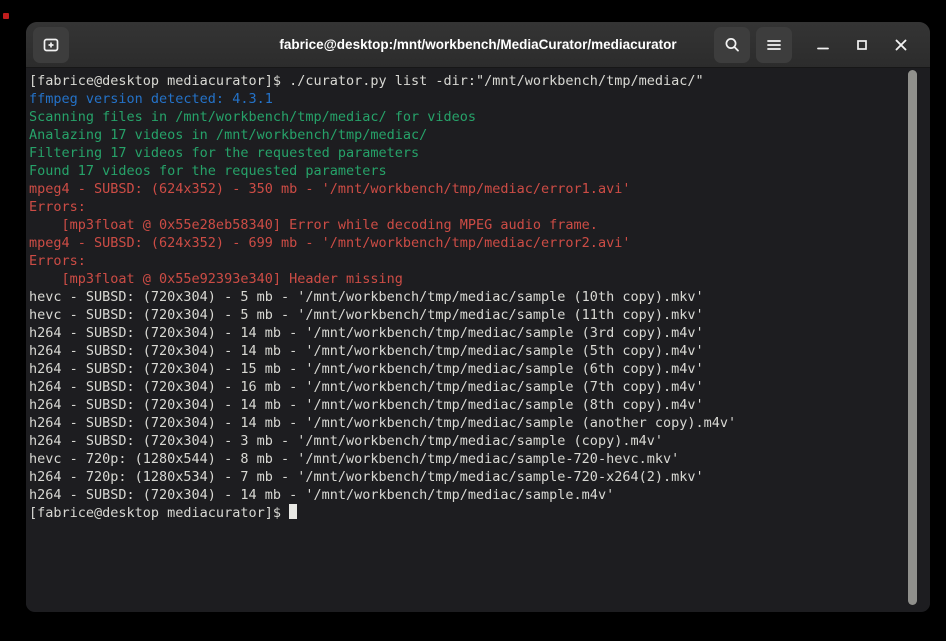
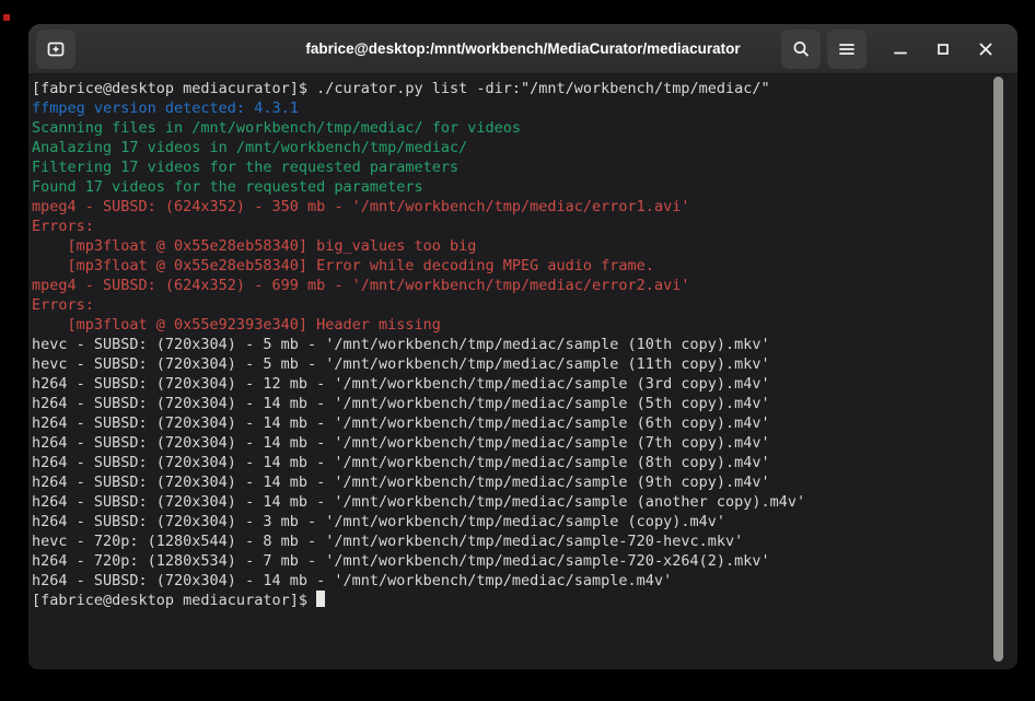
  fabrice@desktop:/mnt/workbench/MediaCurator/mediacurator
  [fabrice@desktop mediacurator]$ ./curator.py list -dir:"/mnt/workbench/tmp/mediac/"
  ffmpeg version detected: 4.3.1
  Scanning files in /mnt/workbench/tmp/mediac/ for videos
  Analazing 17 videos in /mnt/workbench/tmp/mediac/
  Filtering 17 videos for the requested parameters
  Found 17 videos for the requested parameters
  mpeg4 - SUBSD: (624x352) - 350 mb - '/mnt/workbench/tmp/mediac/error1.avi'
  Errors:
+ [mp3float @ 0x55e28eb58340] big_values too big
  [mp3float @ 0x55e28eb58340] Error while decoding MPEG audio frame.
  mpeg4 - SUBSD: (624x352) - 699 mb - '/mnt/workbench/tmp/mediac/error2.avi'
  Errors:
  [mp3float @ 0x55e92393e340] Header missing
  hevc - SUBSD: (720x304) - 5 mb - '/mnt/workbench/tmp/mediac/sample (10th copy).mkv'
  hevc - SUBSD: (720x304) - 5 mb - '/mnt/workbench/tmp/mediac/sample (11th copy).mkv'
- h264 - SUBSD: (720x304) - 14 mb - '/mnt/workbench/tmp/mediac/sample (3rd copy).m4v'
+ h264 - SUBSD: (720x304) - 12 mb - '/mnt/workbench/tmp/mediac/sample (3rd copy).m4v'
  h264 - SUBSD: (720x304) - 14 mb - '/mnt/workbench/tmp/mediac/sample (5th copy).m4v'
- h264 - SUBSD: (720x304) - 15 mb - '/mnt/workbench/tmp/mediac/sample (6th copy).m4v'
+ h264 - SUBSD: (720x304) - 14 mb - '/mnt/workbench/tmp/mediac/sample (6th copy).m4v'
- h264 - SUBSD: (720x304) - 16 mb - '/mnt/workbench/tmp/mediac/sample (7th copy).m4v'
+ h264 - SUBSD: (720x304) - 14 mb - '/mnt/workbench/tmp/mediac/sample (7th copy).m4v'
  h264 - SUBSD: (720x304) - 14 mb - '/mnt/workbench/tmp/mediac/sample (8th copy).m4v'
+ h264 - SUBSD: (720x304) - 14 mb - '/mnt/workbench/tmp/mediac/sample (9th copy).m4v'
  h264 - SUBSD: (720x304) - 14 mb - '/mnt/workbench/tmp/mediac/sample (another copy).m4v'
  h264 - SUBSD: (720x304) - 3 mb - '/mnt/workbench/tmp/mediac/sample (copy).m4v'
  hevc - 720p: (1280x544) - 8 mb - '/mnt/workbench/tmp/mediac/sample-720-hevc.mkv'
  h264 - 720p: (1280x534) - 7 mb - '/mnt/workbench/tmp/mediac/sample-720-x264(2).mkv'
  h264 - SUBSD: (720x304) - 14 mb - '/mnt/workbench/tmp/mediac/sample.m4v'
  [fabrice@desktop mediacurator]$
